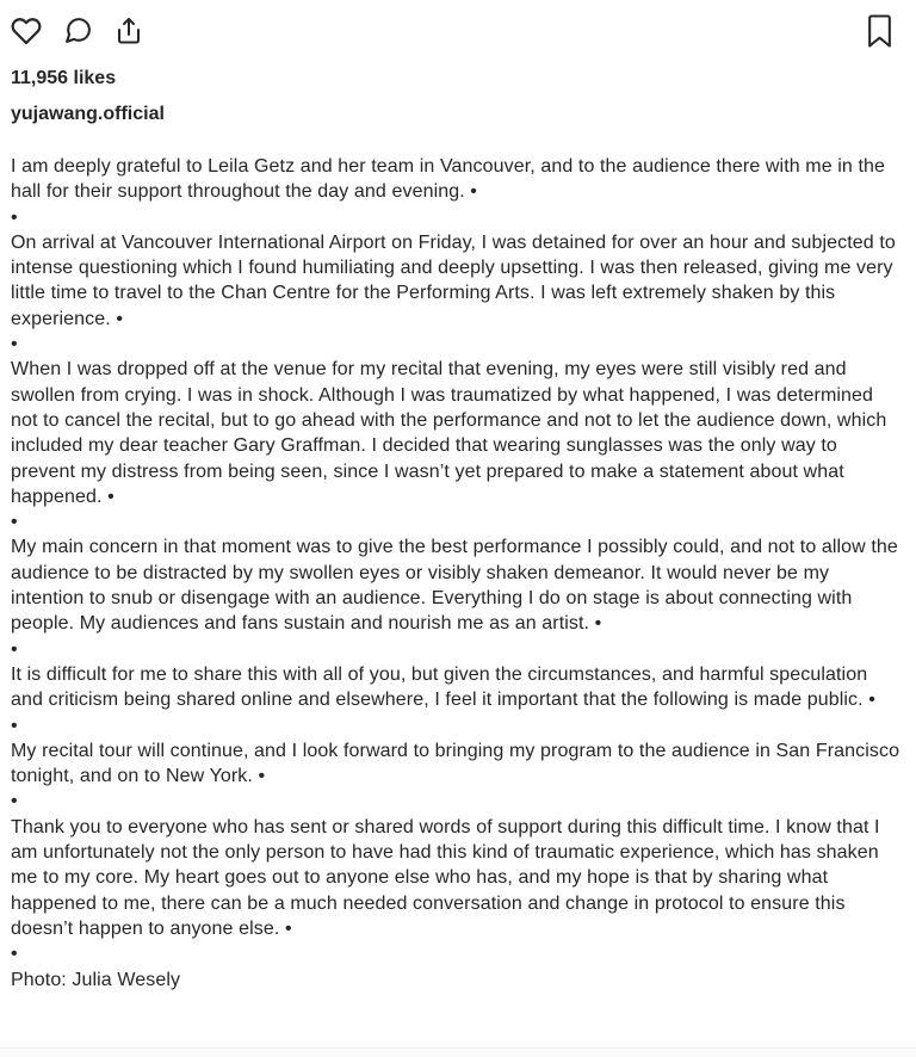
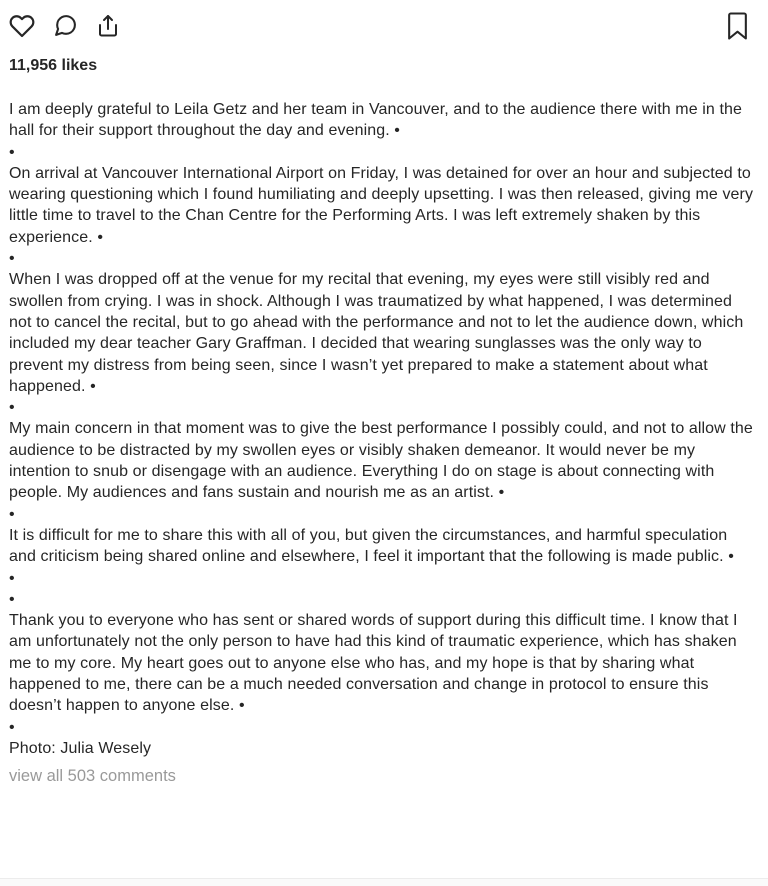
  11,956 likes
- yujawang.official
  I am deeply grateful to Leila Getz and her team in Vancouver, and to the audience there with me in the hall for their support throughout the day and evening. •
  •
- On arrival at Vancouver International Airport on Friday, I was detained for over an hour and subjected to intense questioning which I found humiliating and deeply upsetting. I was then released, giving me very little time to travel to the Chan Centre for the Performing Arts. I was left extremely shaken by this experience. •
+ On arrival at Vancouver International Airport on Friday, I was detained for over an hour and subjected to wearing questioning which I found humiliating and deeply upsetting. I was then released, giving me very little time to travel to the Chan Centre for the Performing Arts. I was left extremely shaken by this experience. •
  •
  When I was dropped off at the venue for my recital that evening, my eyes were still visibly red and swollen from crying. I was in shock. Although I was traumatized by what happened, I was determined not to cancel the recital, but to go ahead with the performance and not to let the audience down, which included my dear teacher Gary Graffman. I decided that wearing sunglasses was the only way to prevent my distress from being seen, since I wasn’t yet prepared to make a statement about what happened. •
  •
  My main concern in that moment was to give the best performance I possibly could, and not to allow the audience to be distracted by my swollen eyes or visibly shaken demeanor. It would never be my intention to snub or disengage with an audience. Everything I do on stage is about connecting with people. My audiences and fans sustain and nourish me as an artist. •
  •
  It is difficult for me to share this with all of you, but given the circumstances, and harmful speculation and criticism being shared online and elsewhere, I feel it important that the following is made public. •
  •
- My recital tour will continue, and I look forward to bringing my program to the audience in San Francisco tonight, and on to New York. •
  •
  Thank you to everyone who has sent or shared words of support during this difficult time. I know that I am unfortunately not the only person to have had this kind of traumatic experience, which has shaken me to my core. My heart goes out to anyone else who has, and my hope is that by sharing what happened to me, there can be a much needed conversation and change in protocol to ensure this doesn’t happen to anyone else. •
  •
  Photo: Julia Wesely
+ view all 503 comments
